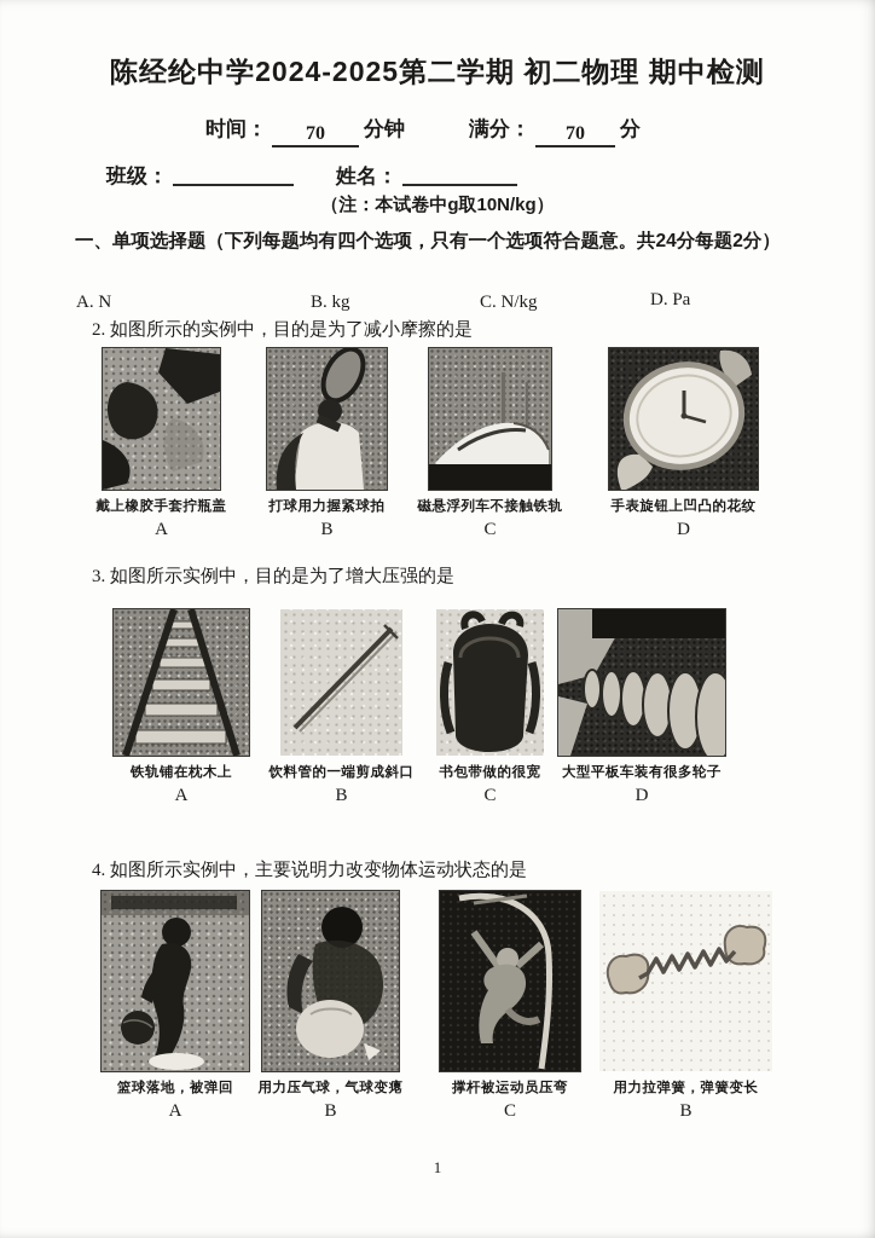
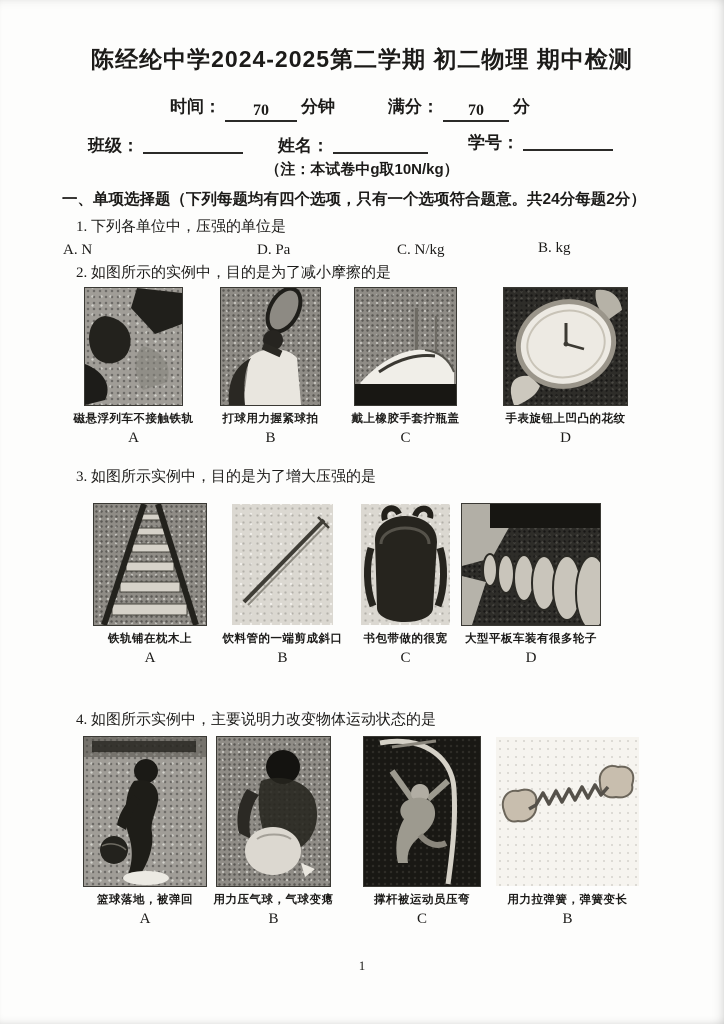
  陈经纶中学2024-2025第二学期 初二物理 期中检测
  时间： 70 分钟
  满分： 70 分
  班级：
  姓名：
+ 学号：
  （注：本试卷中g取10N/kg）
  一、单项选择题（下列每题均有四个选项，只有一个选项符合题意。共24分每题2分）
+ 1. 下列各单位中，压强的单位是
  A. N
- B. kg
+ D. Pa
  C. N/kg
- D. Pa
+ B. kg
  2. 如图所示的实例中，目的是为了减小摩擦的是
- 戴上橡胶手套拧瓶盖
+ 磁悬浮列车不接触铁轨
  A
  打球用力握紧球拍
  B
- 磁悬浮列车不接触铁轨
+ 戴上橡胶手套拧瓶盖
  C
  手表旋钮上凹凸的花纹
  D
  3. 如图所示实例中，目的是为了增大压强的是
  铁轨铺在枕木上
  A
  饮料管的一端剪成斜口
  B
  书包带做的很宽
  C
  大型平板车装有很多轮子
  D
  4. 如图所示实例中，主要说明力改变物体运动状态的是
  篮球落地，被弹回
  A
  用力压气球，气球变瘪
  B
  撑杆被运动员压弯
  C
  用力拉弹簧，弹簧变长
  B
  1
